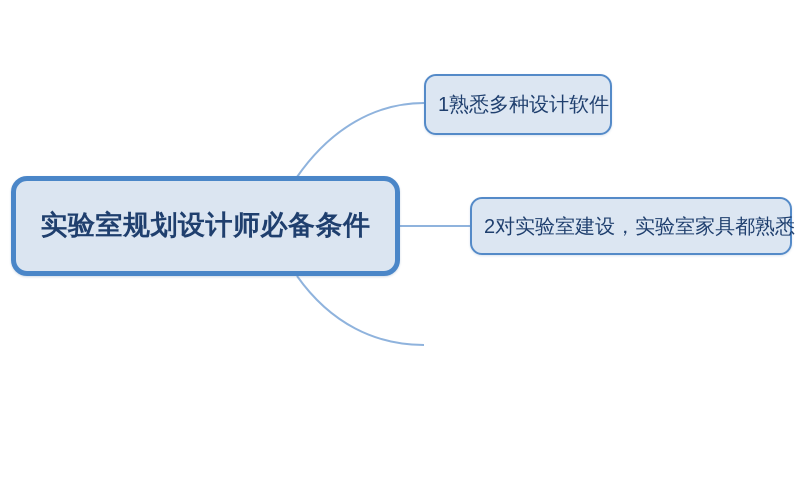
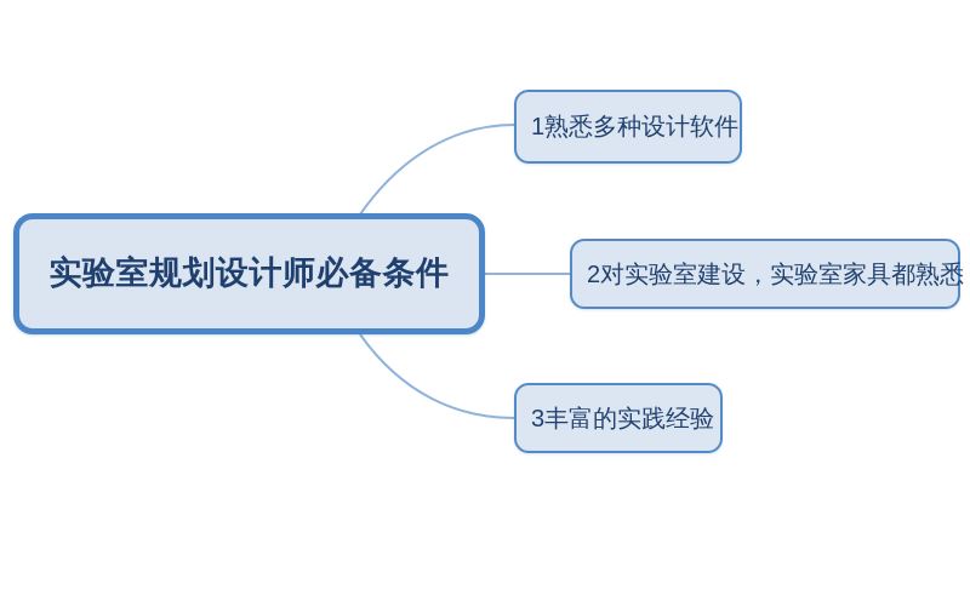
  实验室规划设计师必备条件
  1熟悉多种设计软件
  2对实验室建设，实验室家具都熟悉
+ 3丰富的实践经验
